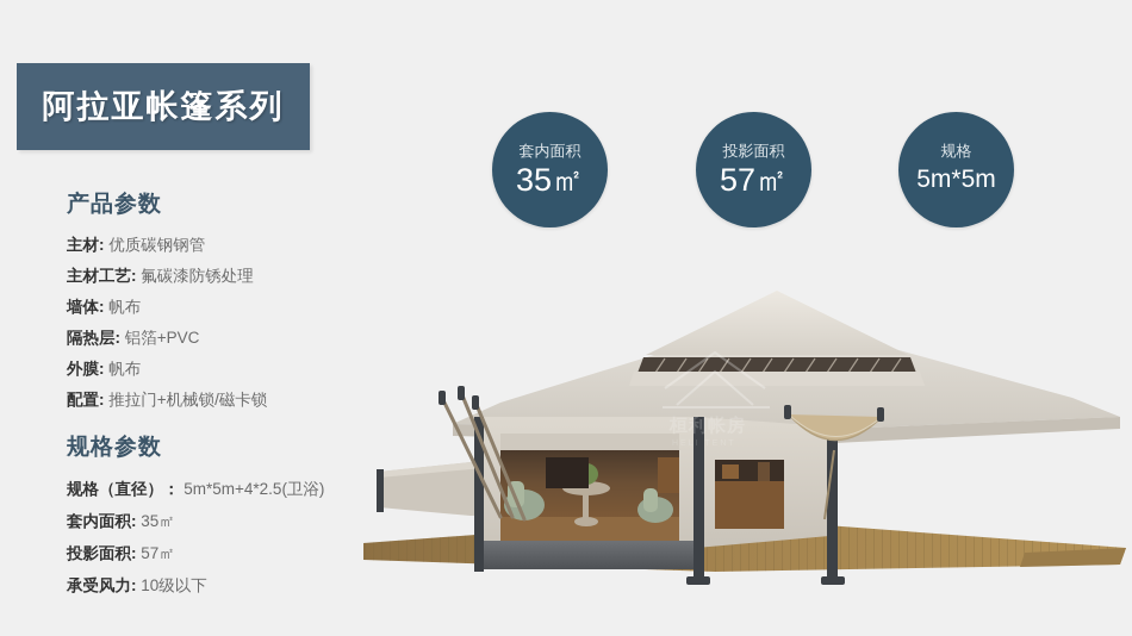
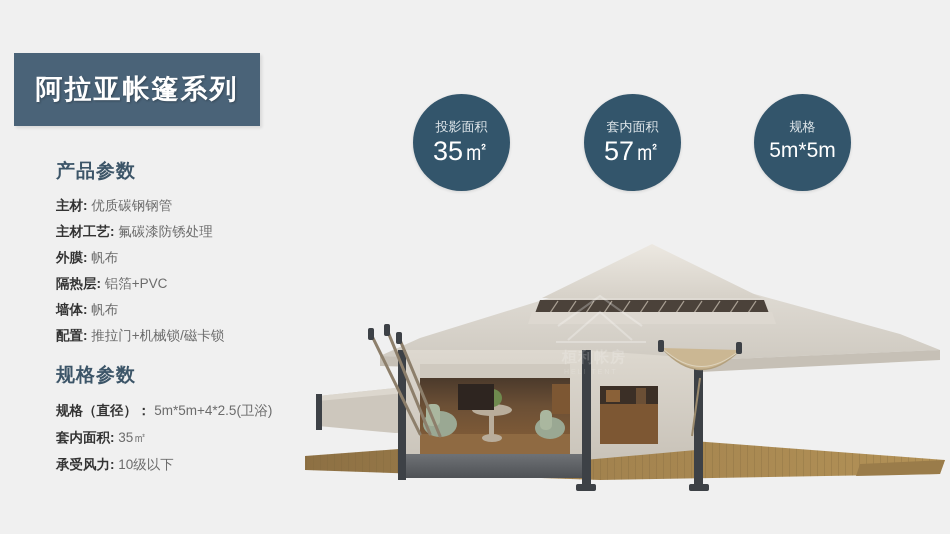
  阿拉亚帐篷系列
  产品参数
  主材: 优质碳钢钢管
  主材工艺: 氟碳漆防锈处理
- 墙体: 帆布
+ 外膜: 帆布
  隔热层: 铝箔+PVC
- 外膜: 帆布
+ 墙体: 帆布
  配置: 推拉门+机械锁/磁卡锁
  规格参数
  规格（直径）： 5m*5m+4*2.5(卫浴)
  套内面积: 35㎡
- 投影面积: 57㎡
  承受风力: 10级以下
- 套内面积
+ 投影面积
  35㎡
- 投影面积
+ 套内面积
  57㎡
  规格
  5m*5m
  桓利帐房
